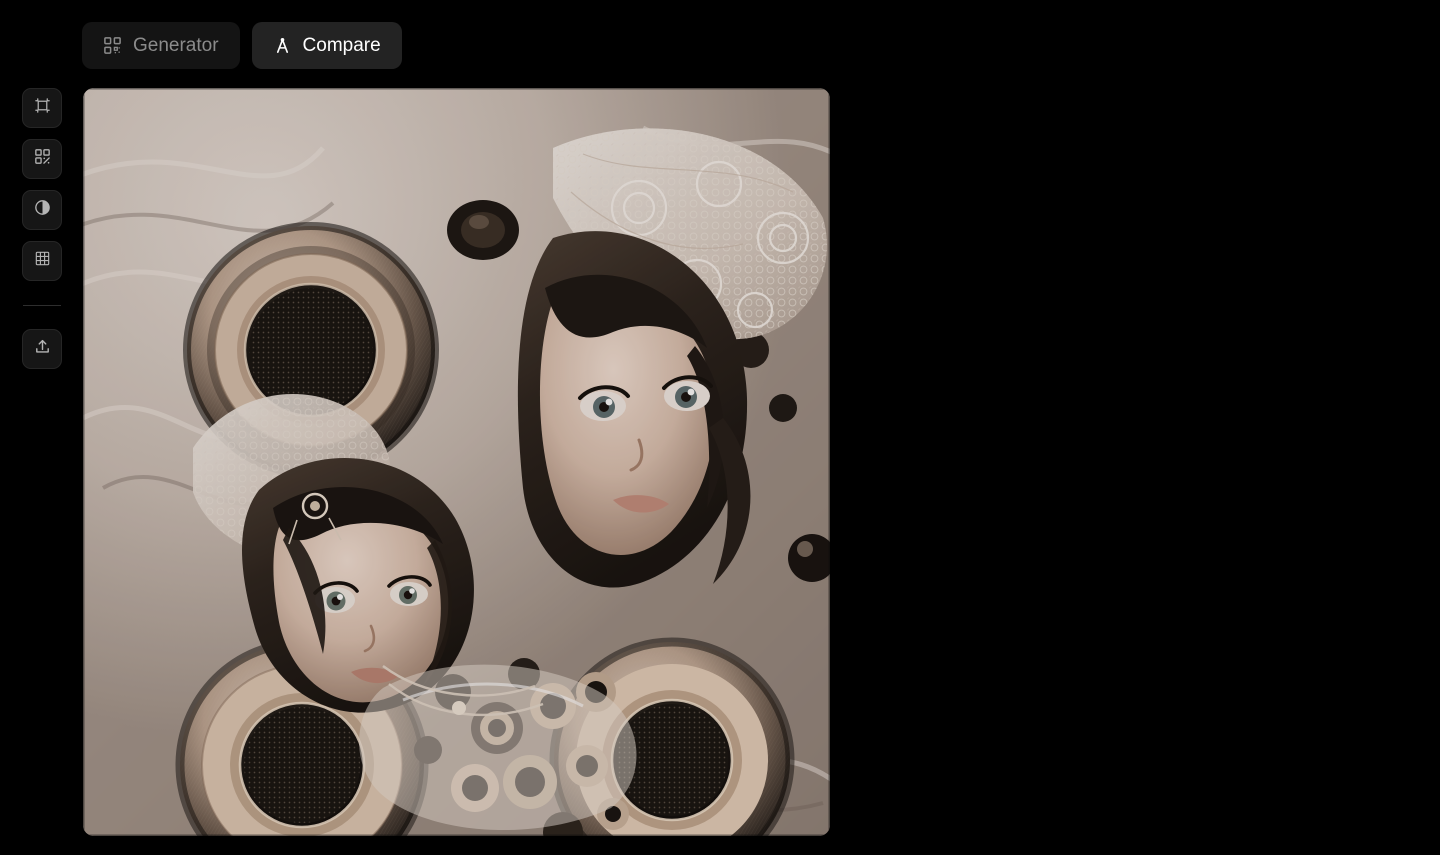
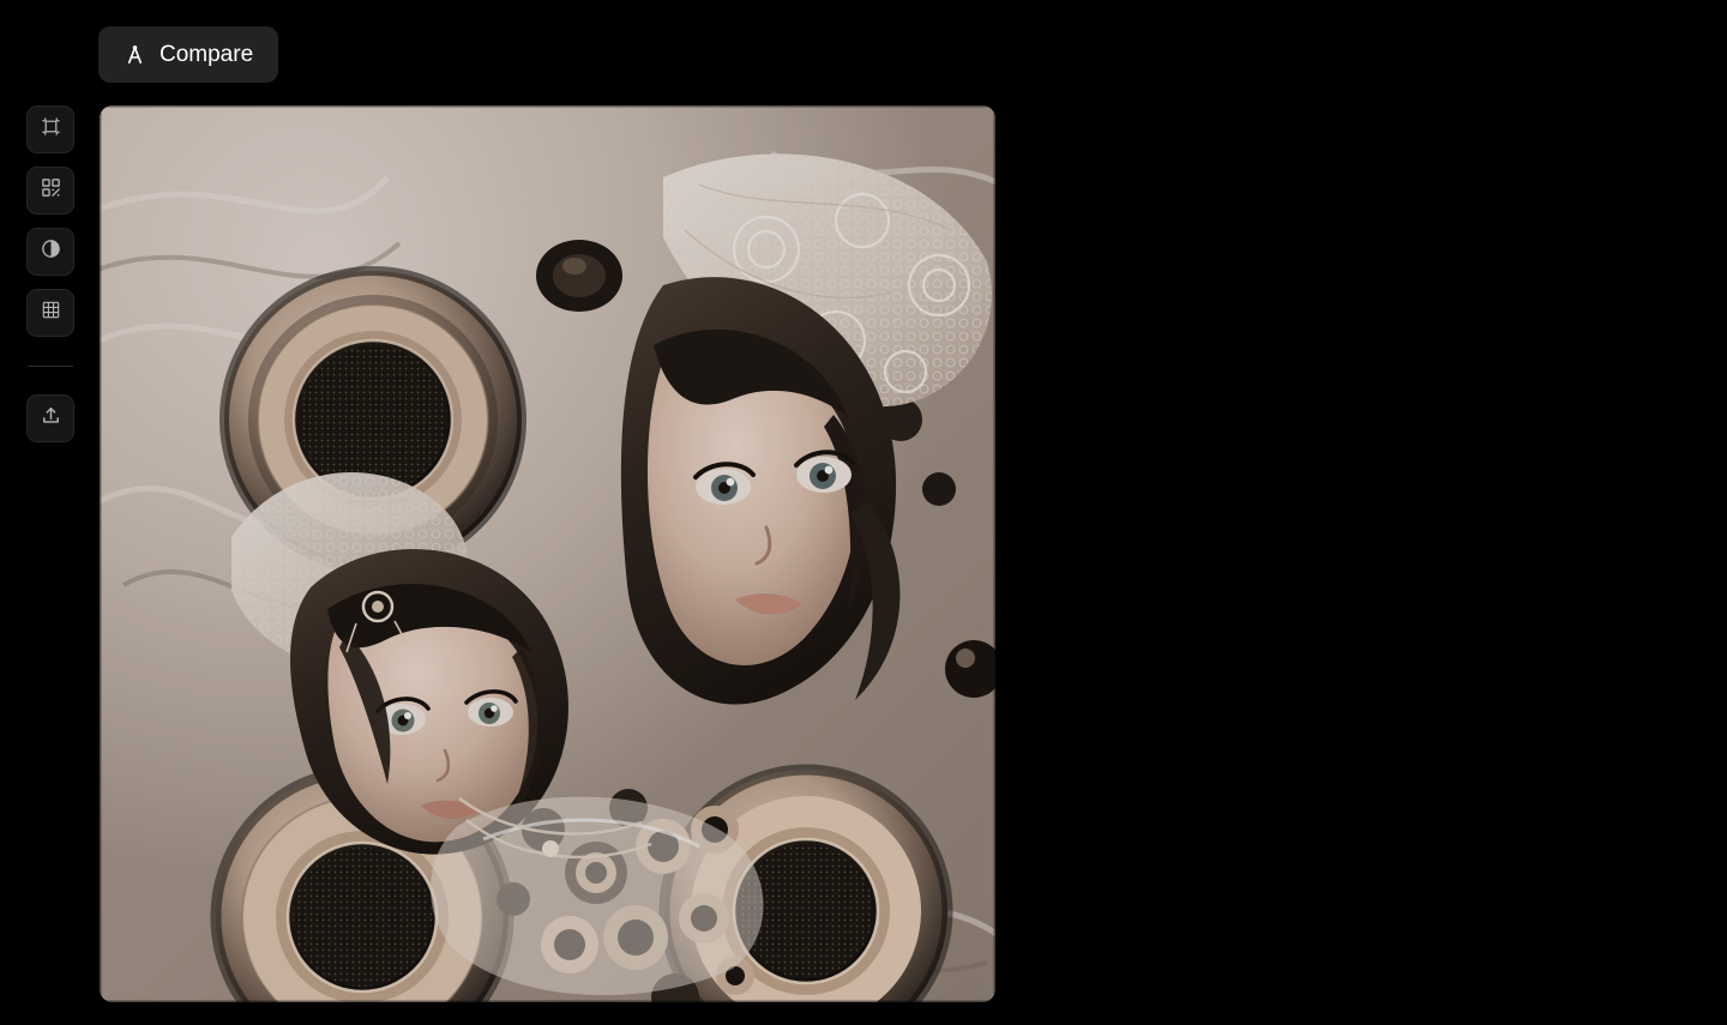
- Generator
  Compare
